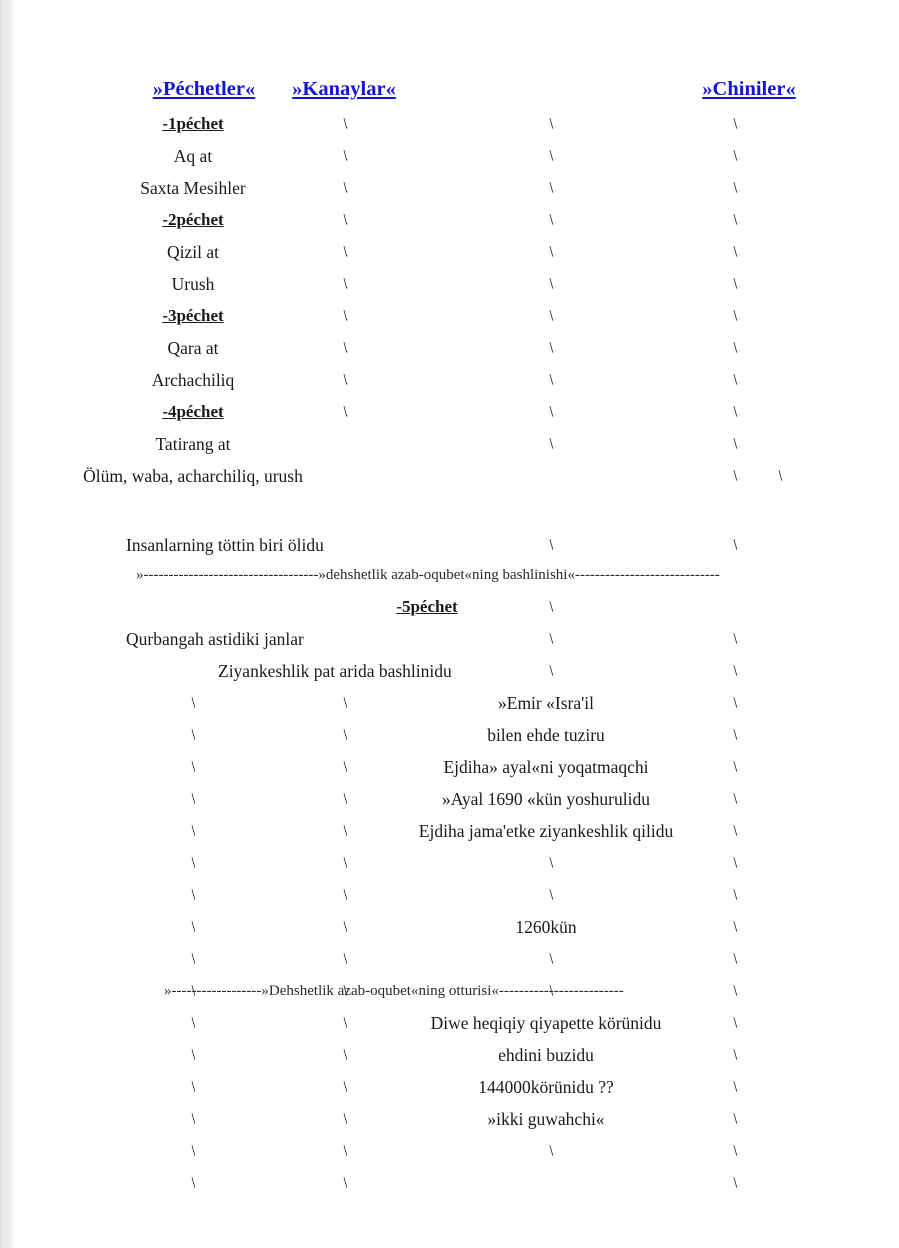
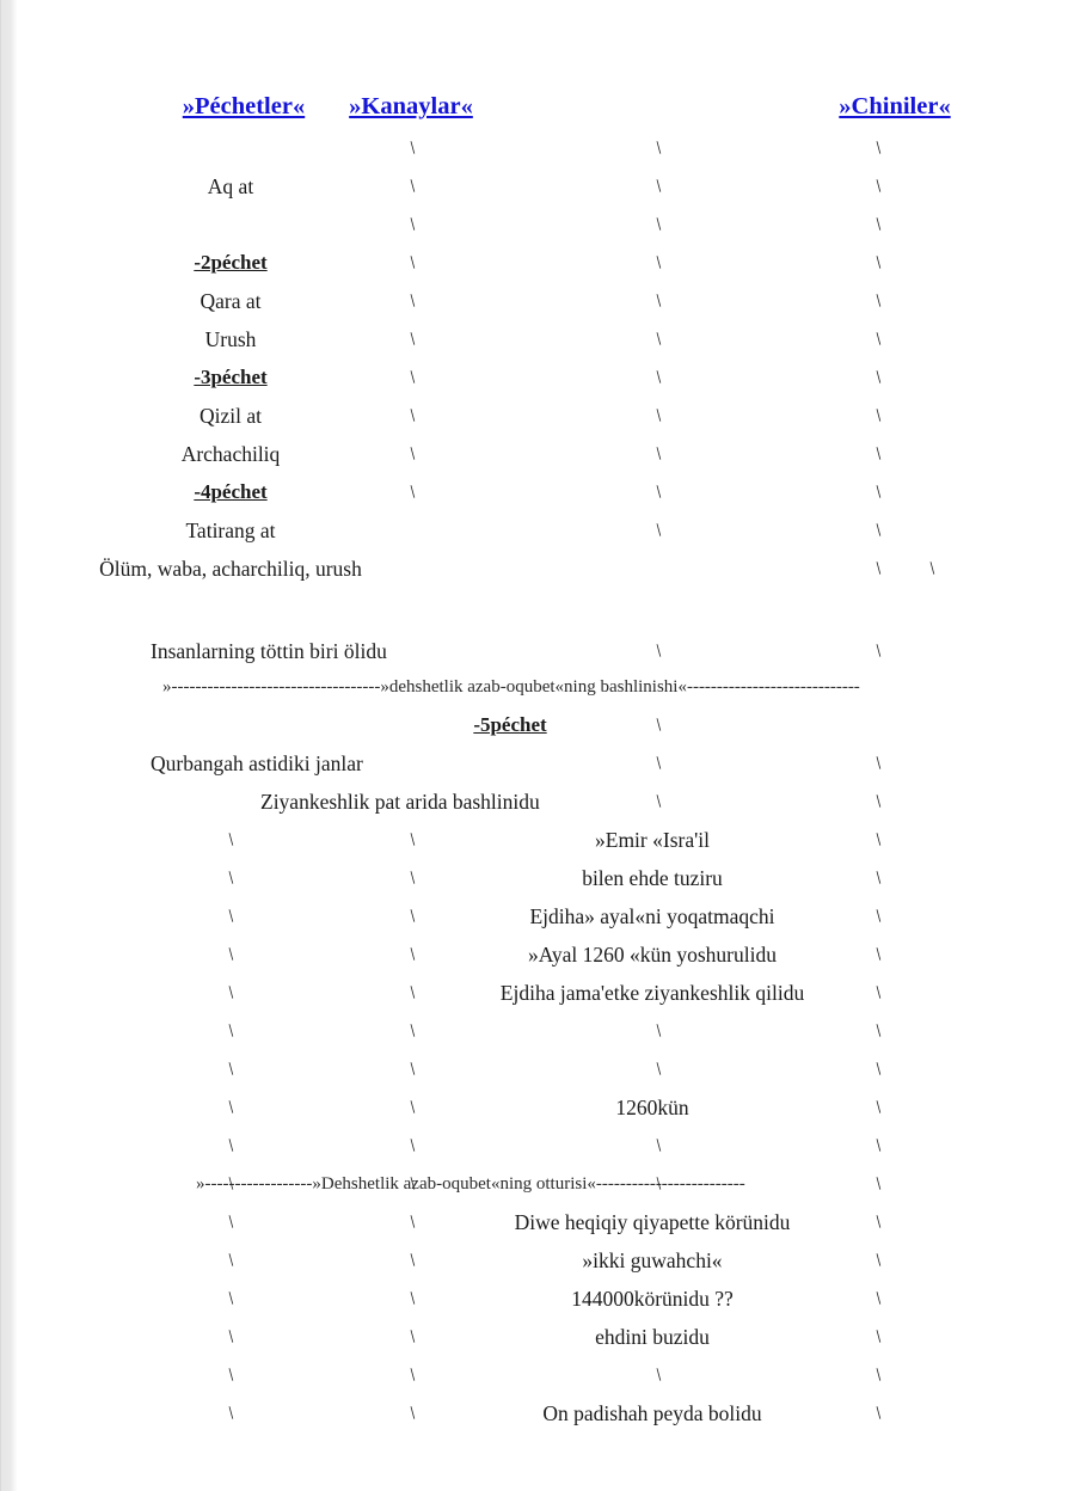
  »Péchetler«
  »Kanaylar«
  »Chiniler«
- -1péchet
  Aq at
- Saxta Mesihler
  -2péchet
- Qizil at
+ Qara at
  Urush
  -3péchet
- Qara at
+ Qizil at
  Archachiliq
  -4péchet
  Tatirang at
  Ölüm, waba, acharchiliq, urush
  Insanlarning töttin biri ölidu
  »-----------------------------------»dehshetlik azab-oqubet«ning bashlinishi«-----------------------------
  -5péchet
  Qurbangah astidiki janlar
  Ziyankeshlik pat arida bashlinidu
  »Emir «Isra'il
  bilen ehde tuziru
  Ejdiha» ayal«ni yoqatmaqchi
- »Ayal 1690 «kün yoshurulidu
+ »Ayal 1260 «kün yoshurulidu
  Ejdiha jama'etke ziyankeshlik qilidu
  1260kün
  »------------------»Dehshetlik azab-oqubet«ning otturisi«-------------------------
  Diwe heqiqiy qiyapette körünidu
- ehdini buzidu
+ »ikki guwahchi«
  144000körünidu ??
- »ikki guwahchi«
+ ehdini buzidu
+ On padishah peyda bolidu
